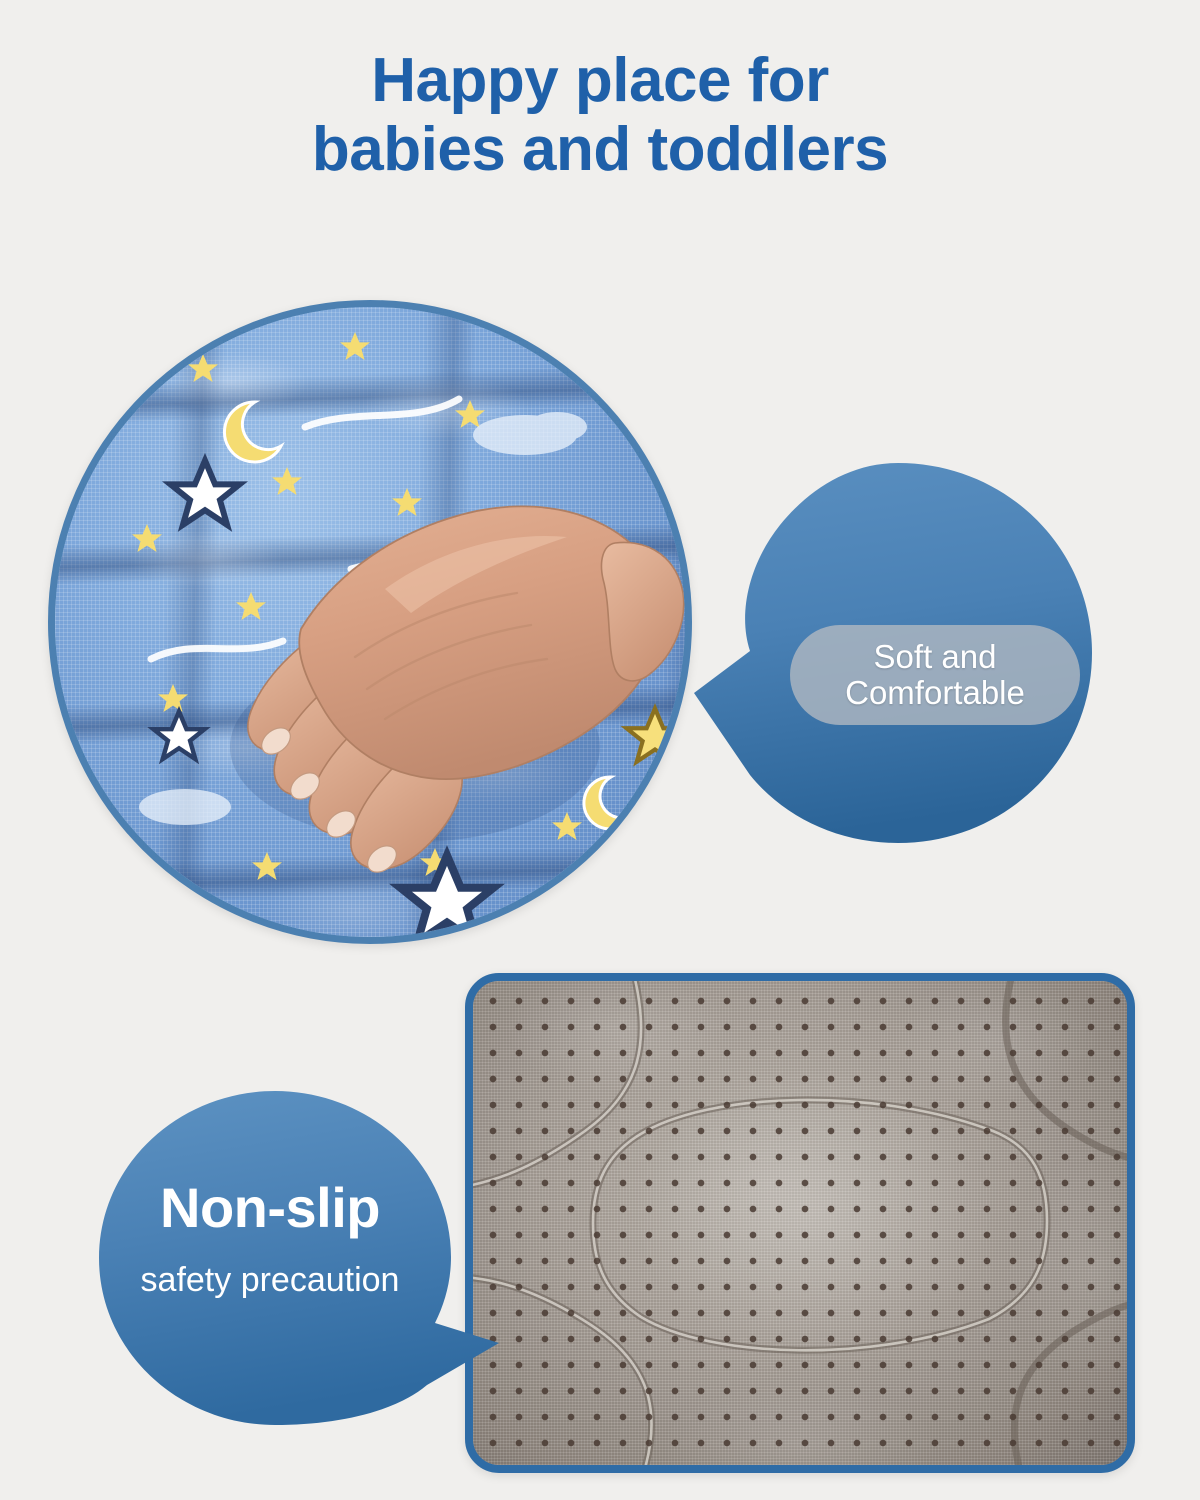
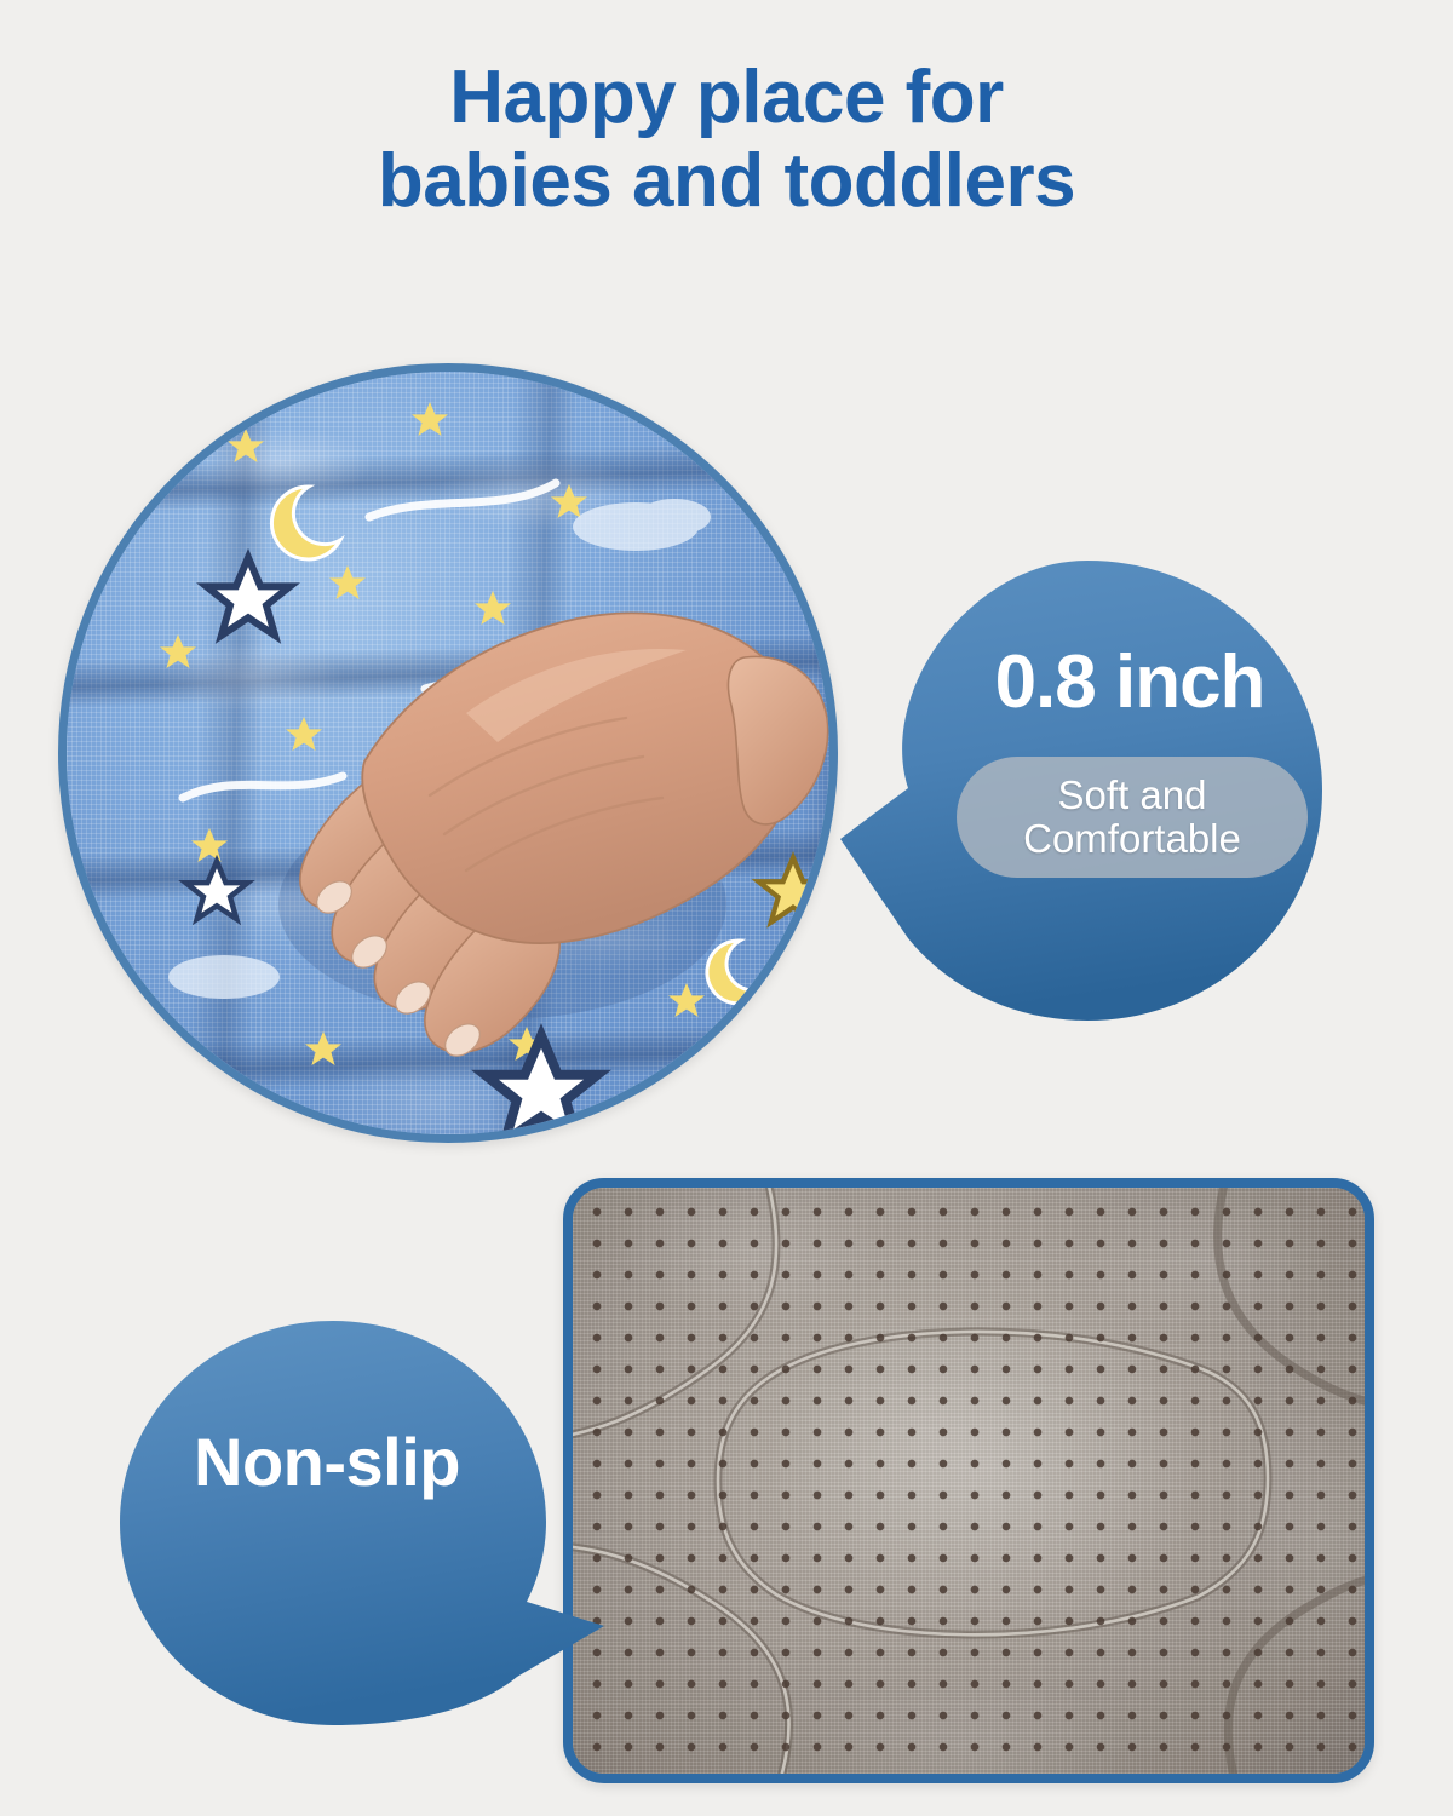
  Happy place for
  babies and toddlers
+ 0.8 inch
  Soft and
  Comfortable
  Non-slip
- safety precaution
